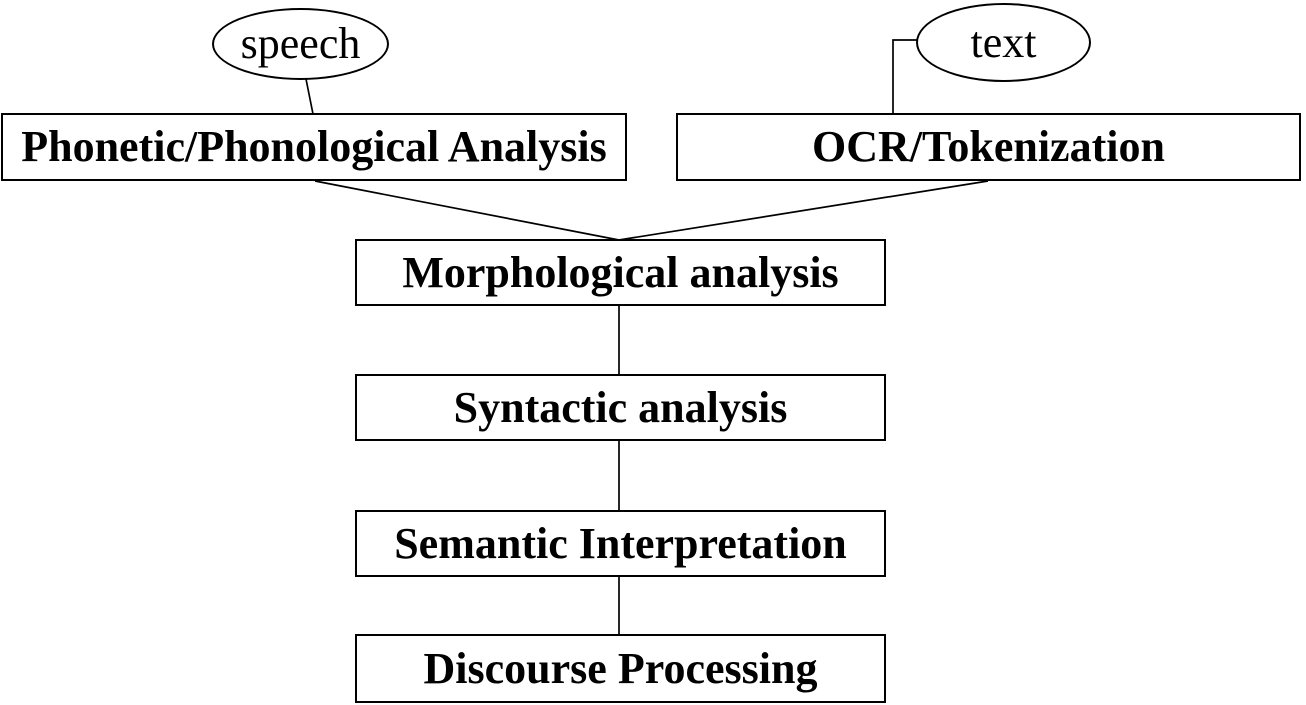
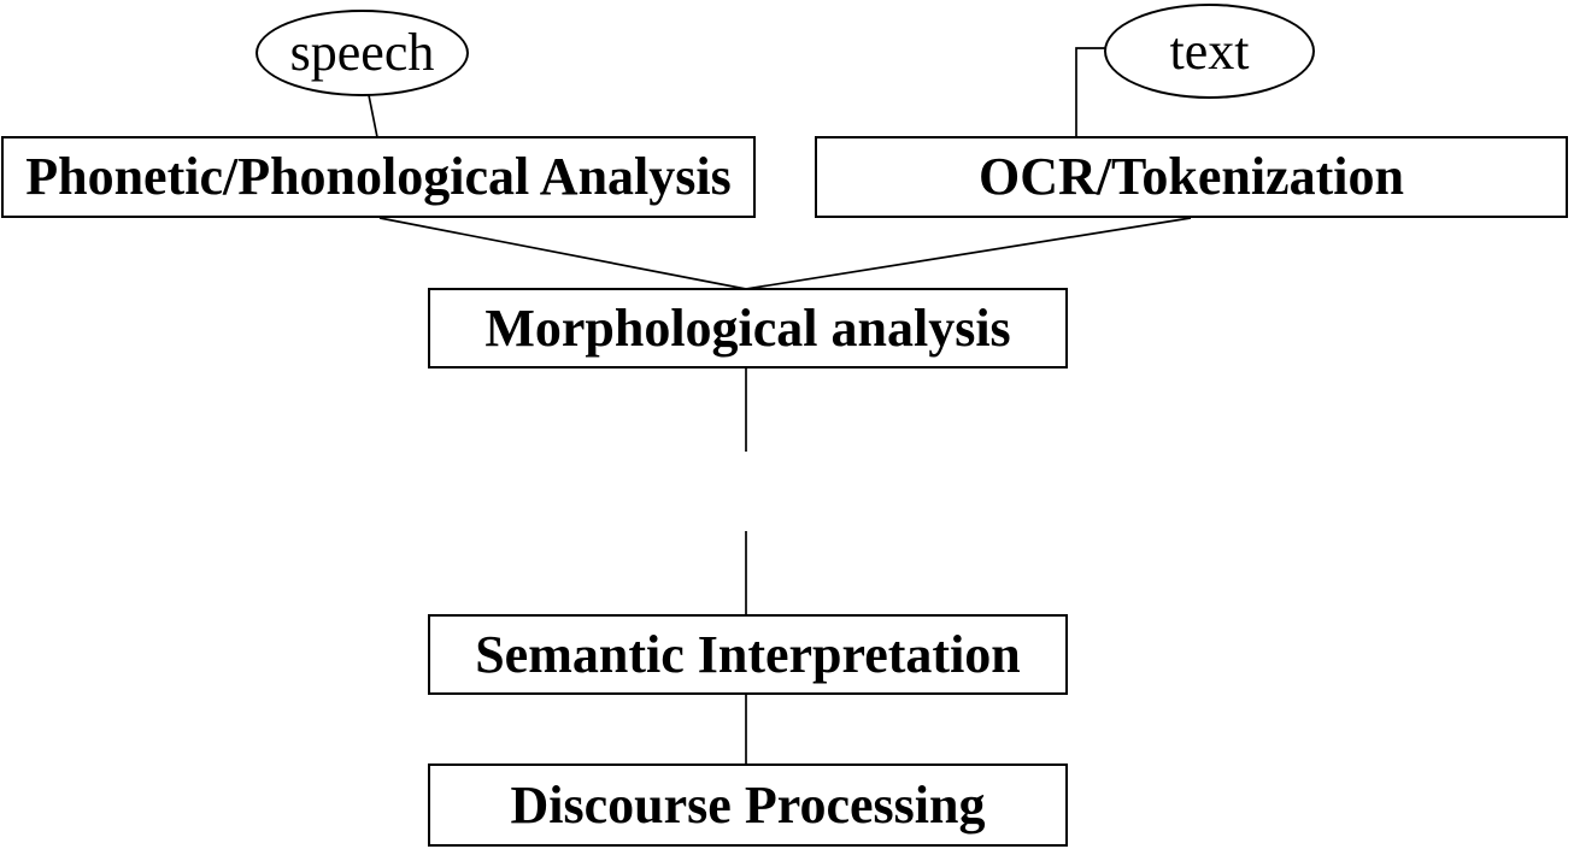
  speech
  text
  Phonetic/Phonological Analysis
  OCR/Tokenization
  Morphological analysis
- Syntactic analysis
  Semantic Interpretation
  Discourse Processing
